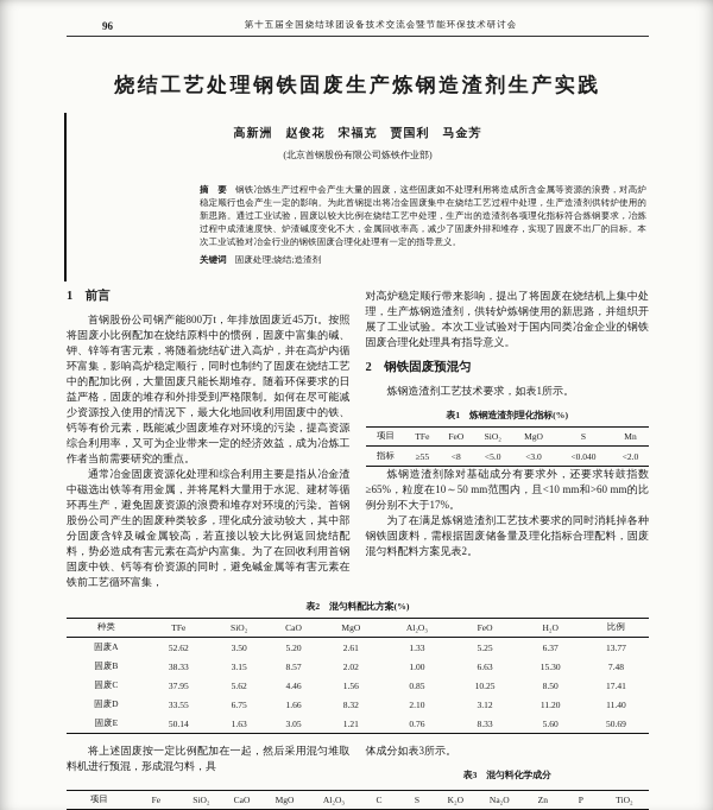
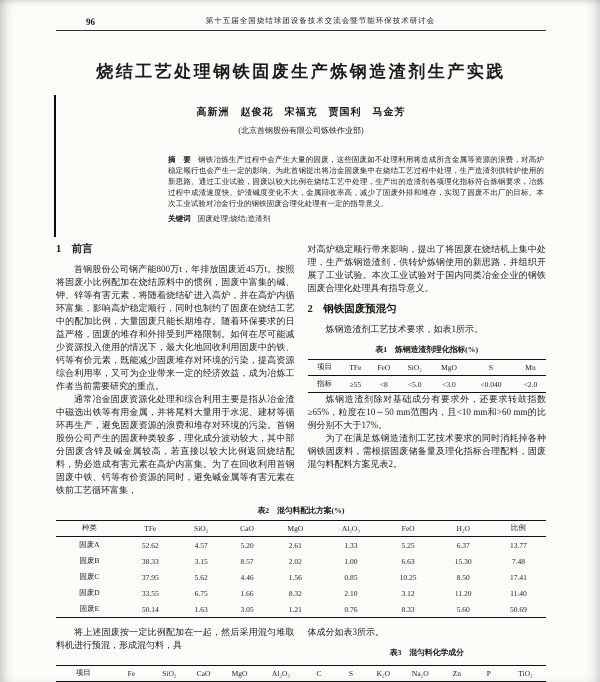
  96
  第十五届全国烧结球团设备技术交流会暨节能环保技术研讨会
  烧结工艺处理钢铁固废生产炼钢造渣剂生产实践
  高新洲 赵俊花 宋福克 贾国利 马金芳
  (北京首钢股份有限公司炼铁作业部)
  摘 要 钢铁冶炼生产过程中会产生大量的固废，这些固废如不处理利用将造成所含金属等资源的浪费，对高炉稳定顺行也会产生一定的影响。为此首钢提出将冶金固废集中在烧结工艺过程中处理，生产造渣剂供转炉使用的新思路。通过工业试验，固废以较大比例在烧结工艺中处理，生产出的造渣剂各项理化指标符合炼钢要求，冶炼过程中成渣速度快、炉渣碱度变化不大，金属回收率高，减少了固废外排和堆存，实现了固废不出厂的目标。本次工业试验对冶金行业的钢铁固废合理化处理有一定的指导意义。
  关键词 固废处理;烧结;造渣剂
  1 前言
  首钢股份公司钢产能800万t，年排放固废近45万t。按照将固废小比例配加在烧结原料中的惯例，固废中富集的碱、钾、锌等有害元素，将随着烧结矿进入高炉，并在高炉内循环富集，影响高炉稳定顺行，同时也制约了固废在烧结工艺中的配加比例，大量固废只能长期堆存。随着环保要求的日益严格，固废的堆存和外排受到严格限制。如何在尽可能减少资源投入使用的情况下，最大化地回收利用固废中的铁、钙等有价元素，既能减少固废堆存对环境的污染，提高资源综合利用率，又可为企业带来一定的经济效益，成为冶炼工作者当前需要研究的重点。
  通常冶金固废资源化处理和综合利用主要是指从冶金渣中磁选出铁等有用金属，并将尾料大量用于水泥、建材等循环再生产，避免固废资源的浪费和堆存对环境的污染。首钢股份公司产生的固废种类较多，理化成分波动较大，其中部分固废含锌及碱金属较高，若直接以较大比例返回烧结配料，势必造成有害元素在高炉内富集。为了在回收利用首钢固废中铁、钙等有价资源的同时，避免碱金属等有害元素在铁前工艺循环富集，
  对高炉稳定顺行带来影响，提出了将固废在烧结机上集中处理，生产炼钢造渣剂，供转炉炼钢使用的新思路，并组织开展了工业试验。本次工业试验对于国内同类冶金企业的钢铁固废合理化处理具有指导意义。
  2 钢铁固废预混匀
  炼钢造渣剂工艺技术要求，如表1所示。
  表1 炼钢造渣剂理化指标(%)
  项目	TFe	FeO	SiO₂	MgO	S	Mn
  指标	≥55	<8	<5.0	<3.0	<0.040	<2.0
  炼钢造渣剂除对基础成分有要求外，还要求转鼓指数≥65%，粒度在10～50 mm范围内，且<10 mm和>60 mm的比例分别不大于17%。
  为了在满足炼钢造渣剂工艺技术要求的同时消耗掉各种钢铁固废料，需根据固废储备量及理化指标合理配料，固废混匀料配料方案见表2。
  表2 混匀料配比方案(%)
  种类	TFe	SiO₂	CaO	MgO	Al₂O₃	FeO	H₂O	比例
- 固废A	52.62	3.50	5.20	2.61	1.33	5.25	6.37	13.77
+ 固废A	52.62	4.57	5.20	2.61	1.33	5.25	6.37	13.77
  固废B	38.33	3.15	8.57	2.02	1.00	6.63	15.30	7.48
  固废C	37.95	5.62	4.46	1.56	0.85	10.25	8.50	17.41
  固废D	33.55	6.75	1.66	8.32	2.10	3.12	11.20	11.40
  固废E	50.14	1.63	3.05	1.21	0.76	8.33	5.60	50.69
  将上述固废按一定比例配加在一起，然后采用混匀堆取料机进行预混，形成混匀料，具
  体成分如表3所示。
  表3 混匀料化学成分
  项目	Fe	SiO₂	CaO	MgO	Al₂O₃	C	S	K₂O	Na₂O	Zn	P	TiO₂
